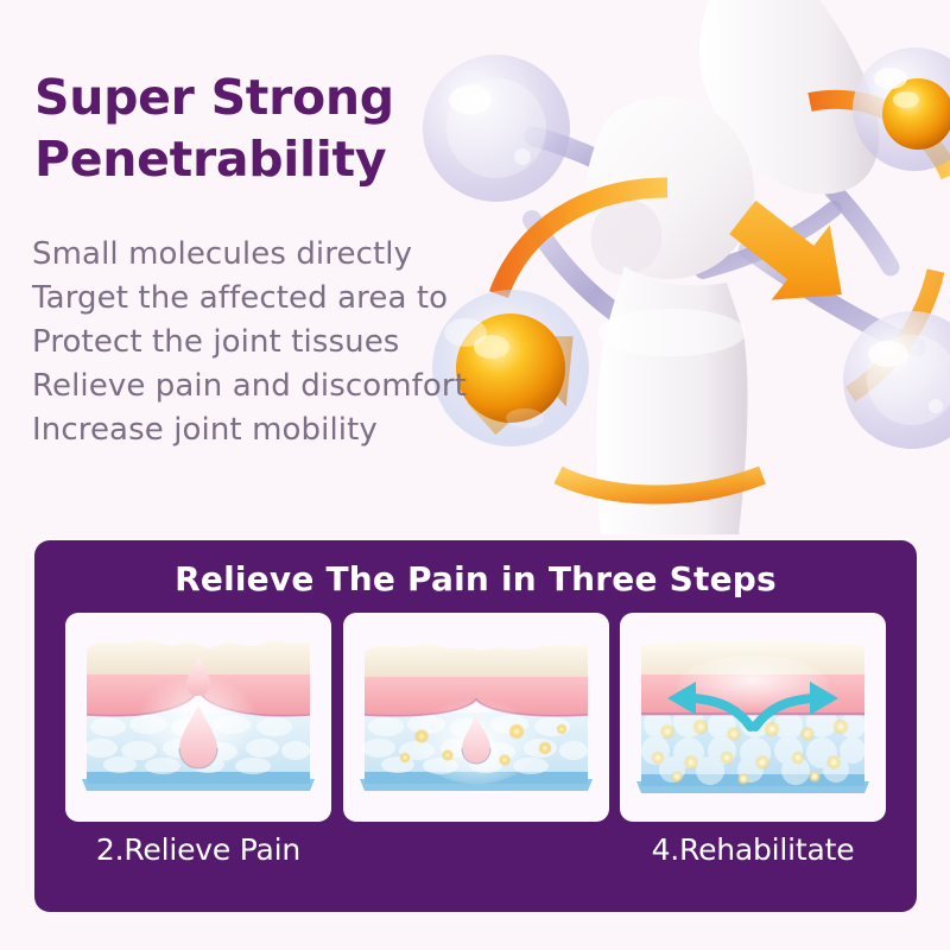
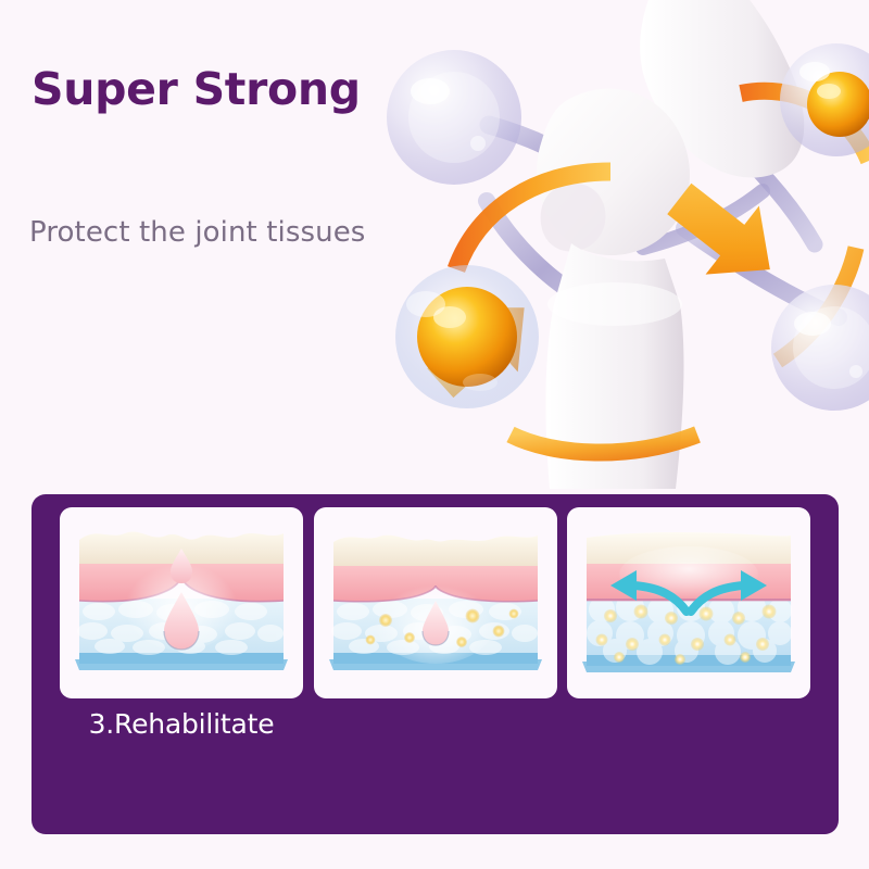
  Super Strong
- Penetrability
- Small molecules directly
- Target the affected area to
  Protect the joint tissues
- Relieve pain and discomfort
- Increase joint mobility
- Relieve The Pain in Three Steps
- 2.Relieve Pain
- 4.Rehabilitate
+ 3.Rehabilitate
